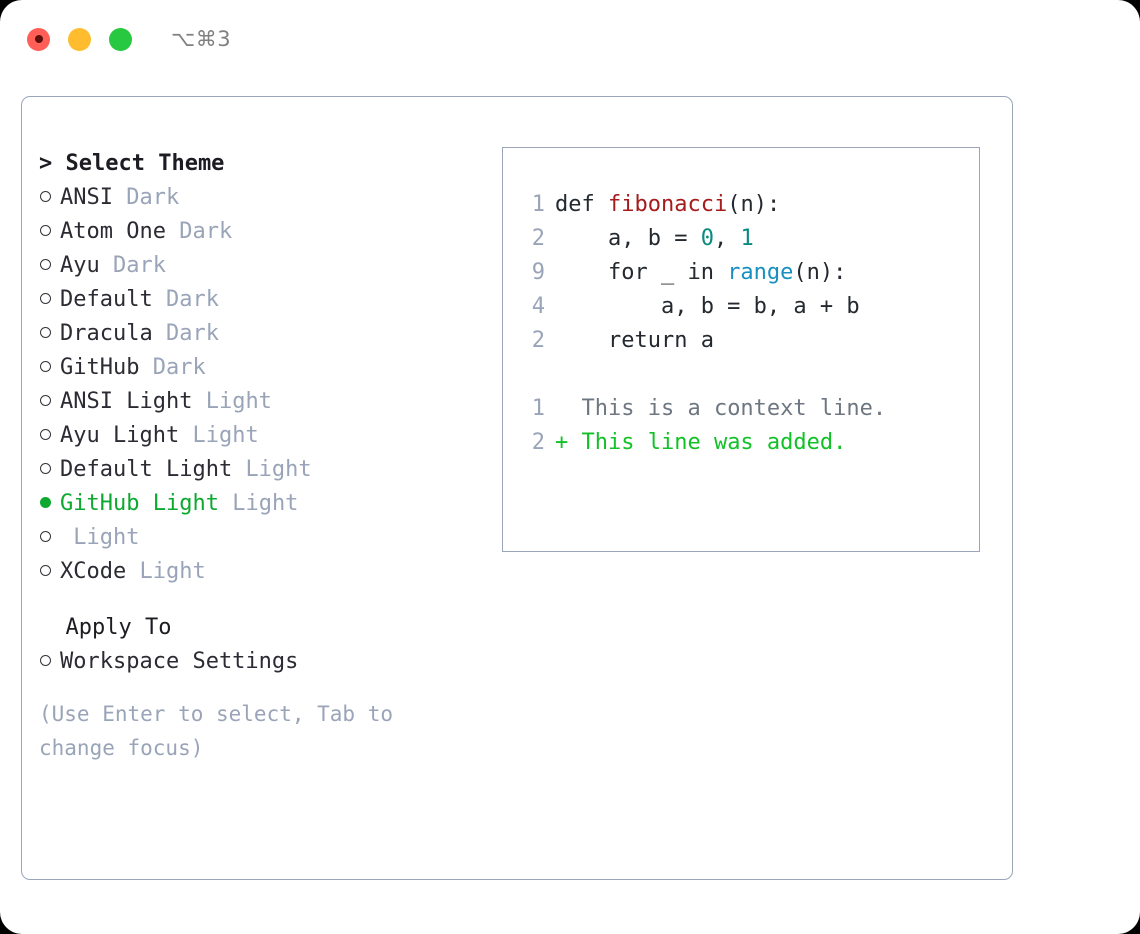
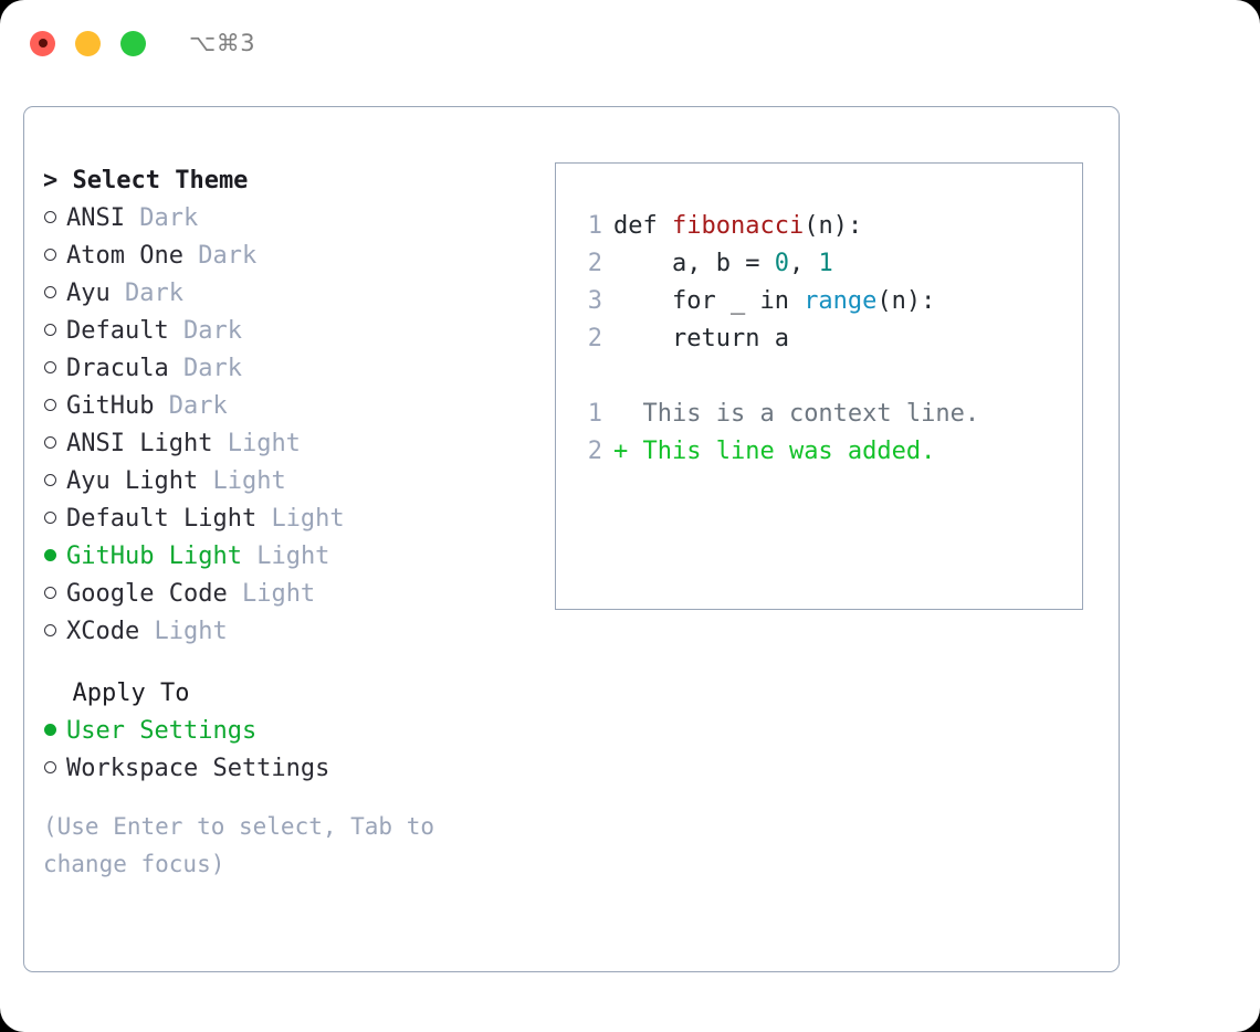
  ⌥⌘3
  > Select Theme
  ANSI
  Dark
  Atom One
  Dark
  Ayu
  Dark
  Default
  Dark
  Dracula
  Dark
  GitHub
  Dark
  ANSI Light
  Light
  Ayu Light
  Light
  Default Light
  Light
  GitHub Light
  Light
+ Google Code
  Light
  XCode
  Light
  Apply To
+ User Settings
  Workspace Settings
  (Use Enter to select, Tab to change focus)
  1 def fibonacci(n):
  2 a, b = 0, 1
- 9 for _ in range(n):
+ 3 for _ in range(n):
- 4 a, b = b, a + b
  2 return a
  1 This is a context line.
  2 + This line was added.
